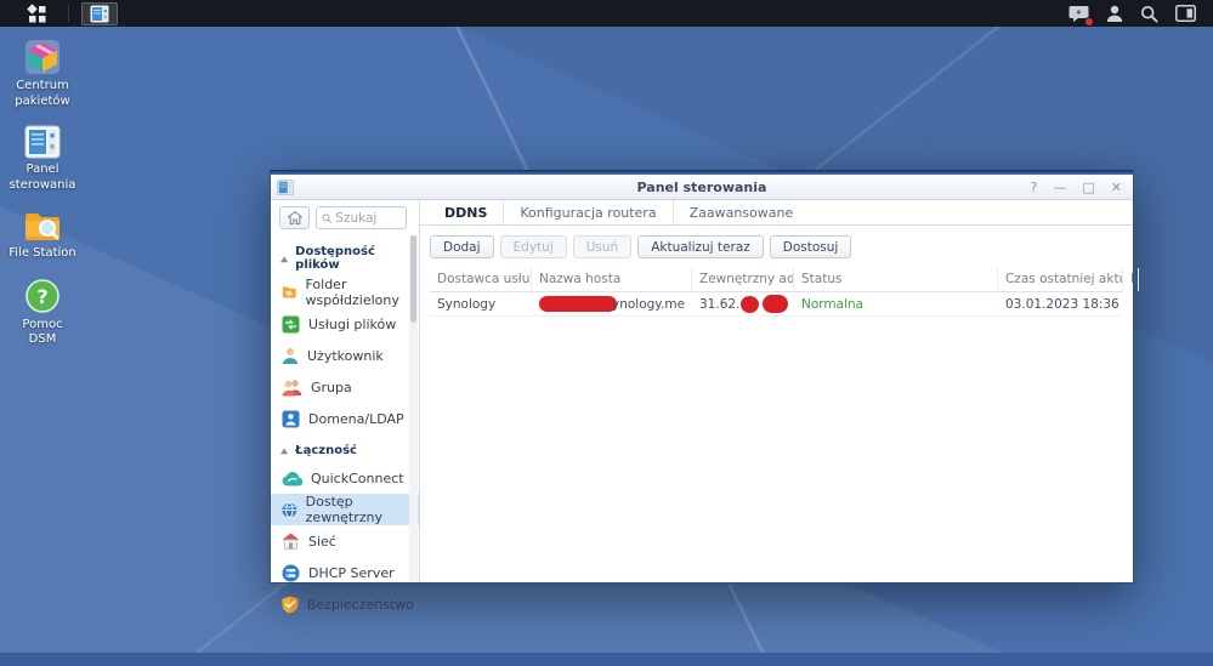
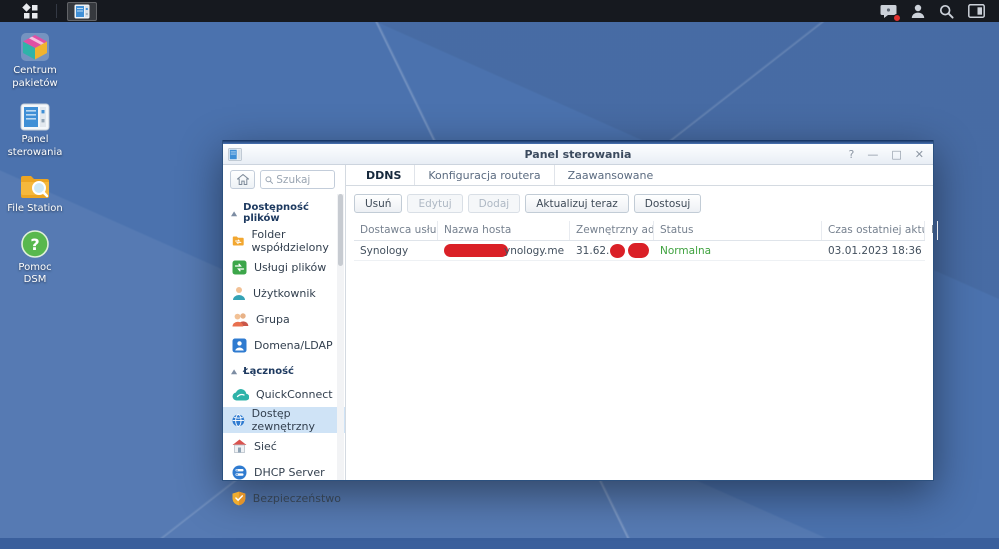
  Centrum pakietów
  Panel sterowania
  File Station
  ?
  Pomoc DSM
  Panel sterowania
  ?
  —
  □
  ✕
  Szukaj
  Dostępność plików
  Folder współdzielony
  Usługi plików
  Użytkownik
  Grupa
  Domena/LDAP
  Łączność
  QuickConnect
  Dostęp zewnętrzny
  Sieć
  DHCP Server
  Bezpieczeństwo
  DDNS
  Konfiguracja routera
  Zaawansowane
- Dodaj
+ Usuń
  Edytuj
- Usuń
+ Dodaj
  Aktualizuj teraz
  Dostosuj
  Dostawca usłu
  Nazwa hosta
  Zewnętrzny ad
  Status
  I
  Synology
  ynology.me
  31.62.
  Normalna
  03.01.2023 18:36
